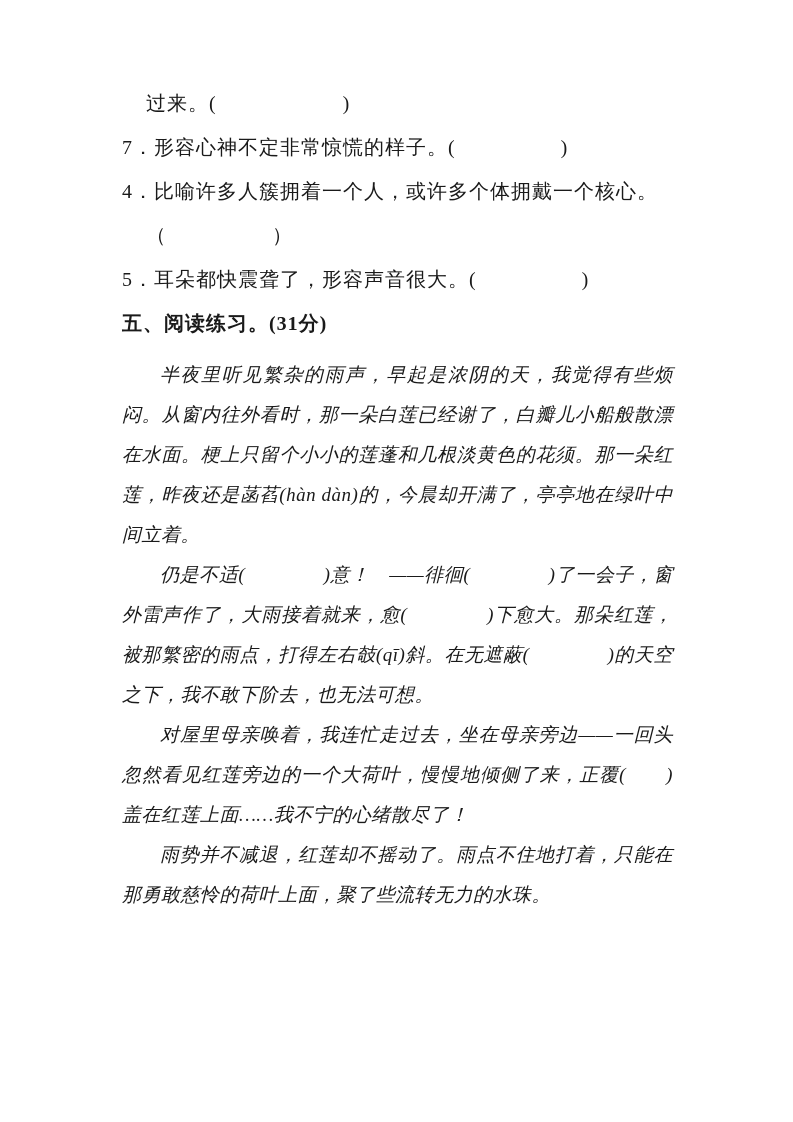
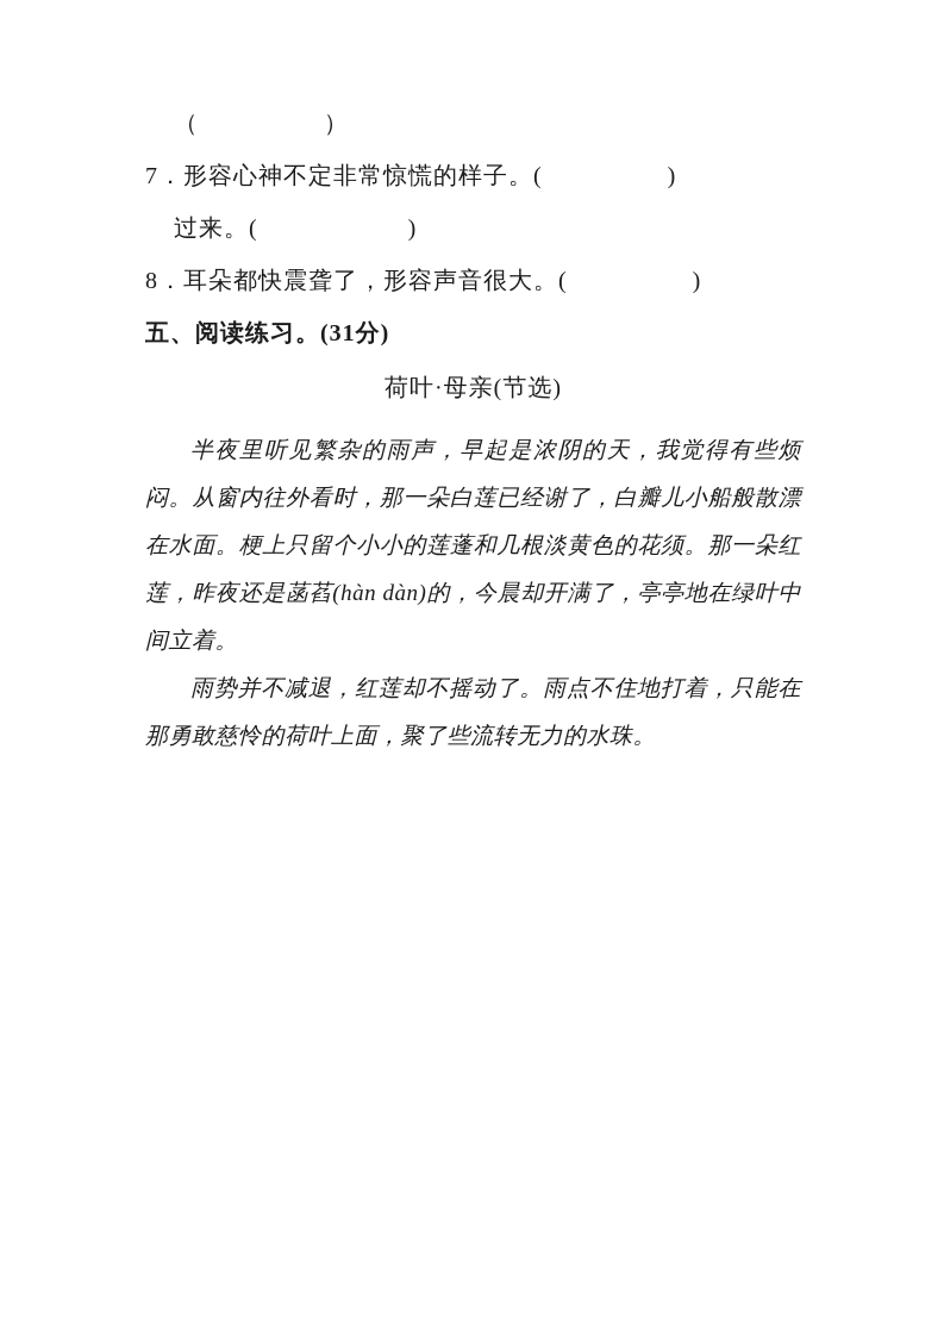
- 过来。( )
+ （ ）
  7．形容心神不定非常惊慌的样子。( )
- 4．比喻许多人簇拥着一个人，或许多个体拥戴一个核心。
- （ ）
+ 过来。( )
- 5．耳朵都快震聋了，形容声音很大。( )
+ 8．耳朵都快震聋了，形容声音很大。( )
  五、阅读练习。(31分)
+ 荷叶·母亲(节选)
  半夜里听见繁杂的雨声，早起是浓阴的天，我觉得有些烦闷。从窗内往外看时，那一朵白莲已经谢了，白瓣儿小船般散漂在水面。梗上只留个小小的莲蓬和几根淡黄色的花须。那一朵红莲，昨夜还是菡萏(hàn dàn)的，今晨却开满了，亭亭地在绿叶中间立着。
- 仍是不适( )意！ ——徘徊( )了一会子，窗外雷声作了，大雨接着就来，愈( )下愈大。那朵红莲，被那繁密的雨点，打得左右攲(qī)斜。在无遮蔽( )的天空之下，我不敢下阶去，也无法可想。
- 对屋里母亲唤着，我连忙走过去，坐在母亲旁边——一回头忽然看见红莲旁边的一个大荷叶，慢慢地倾侧了来，正覆( )盖在红莲上面……我不宁的心绪散尽了！
  雨势并不减退，红莲却不摇动了。雨点不住地打着，只能在那勇敢慈怜的荷叶上面，聚了些流转无力的水珠。
